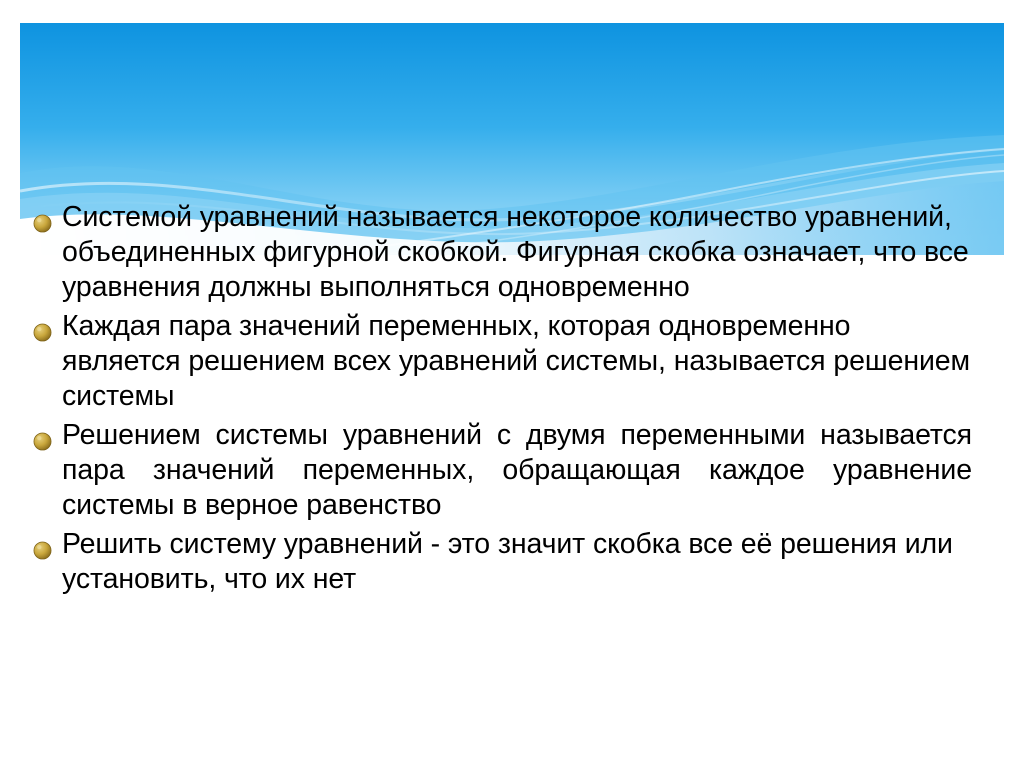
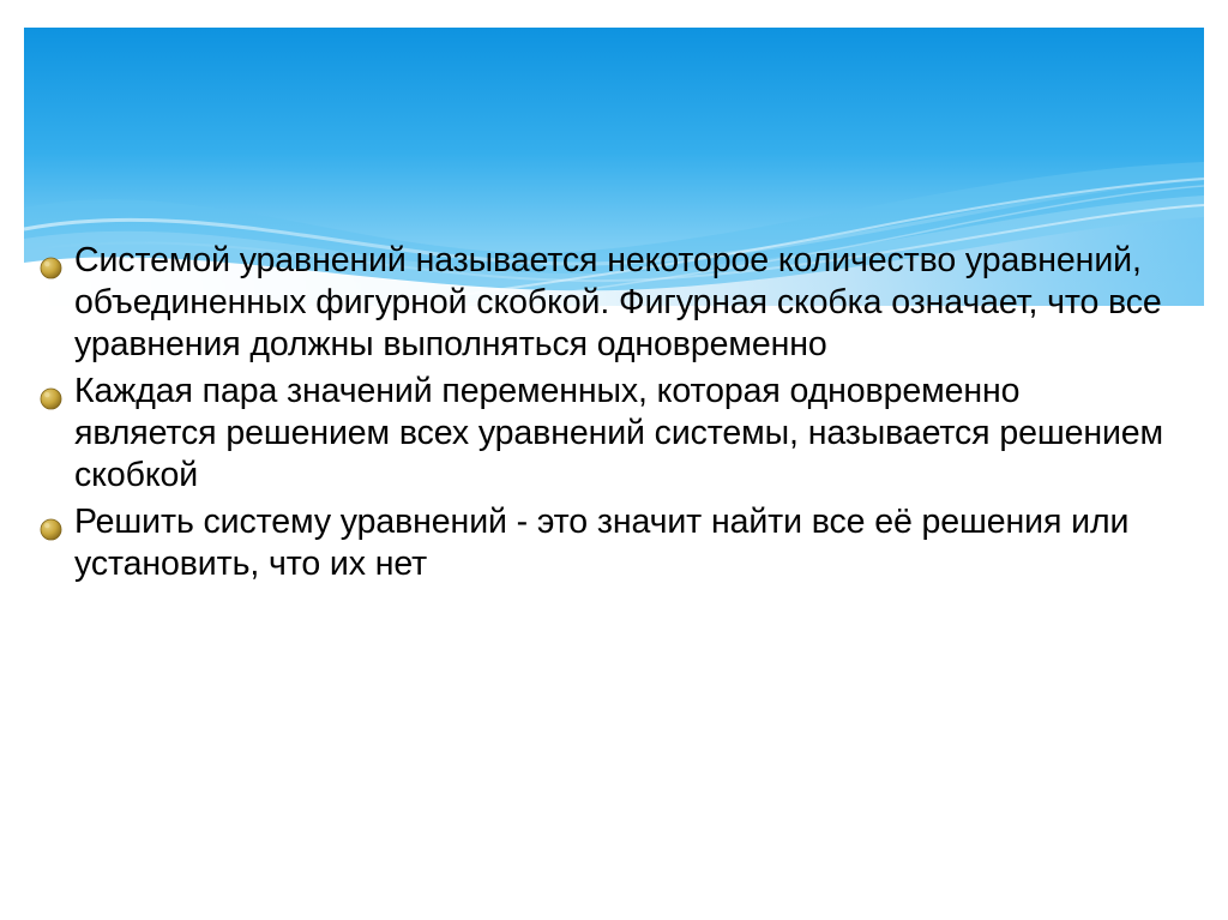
  Системой уравнений называется некоторое количество уравнений, объединенных фигурной скобкой. Фигурная скобка означает, что все уравнения должны выполняться одновременно
- Каждая пара значений переменных, которая одновременно является решением всех уравнений системы, называется решением системы
+ Каждая пара значений переменных, которая одновременно является решением всех уравнений системы, называется решением скобкой
- Решением системы уравнений с двумя переменными называется пара значений переменных, обращающая каждое уравнение системы в верное равенство
- Решить систему уравнений - это значит скобка все её решения или установить, что их нет
+ Решить систему уравнений - это значит найти все её решения или установить, что их нет
